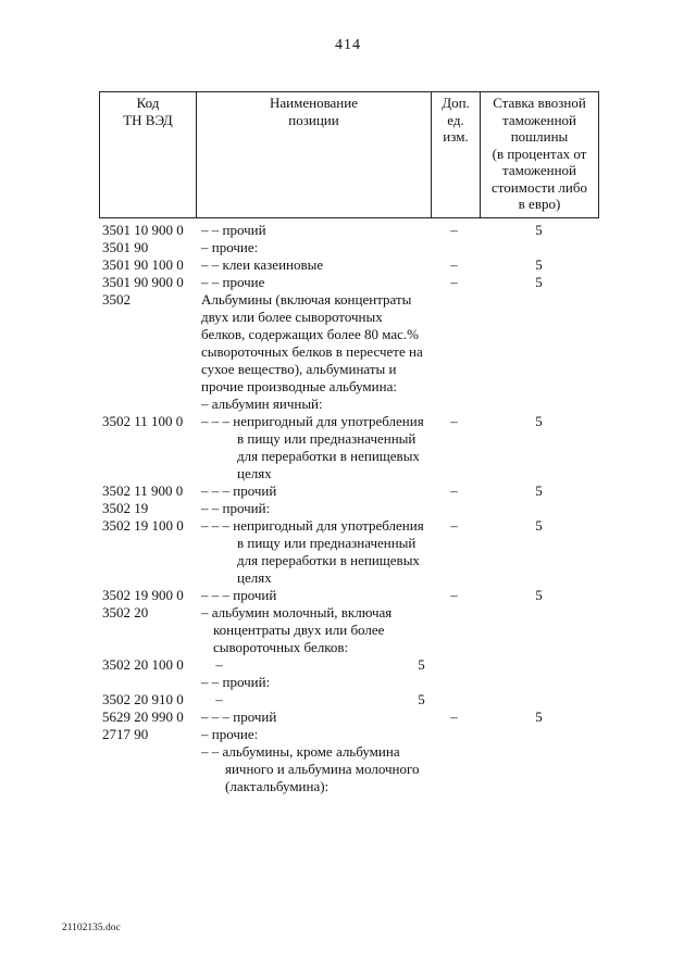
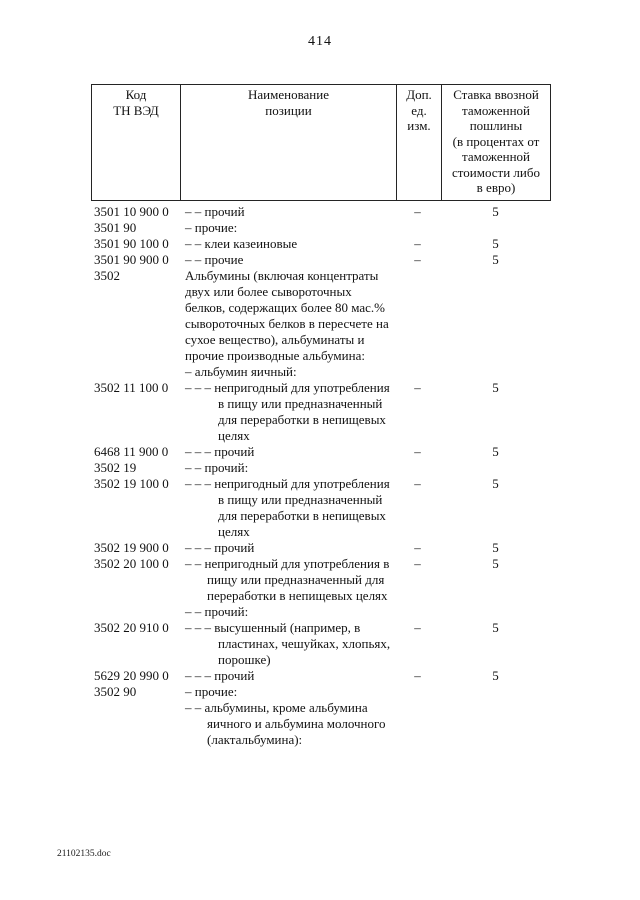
  414
  Код
  ТН ВЭД
  Наименование
  позиции
  Доп.
  ед.
  изм.
  Ставка ввозной
  таможенной
  пошлины
  (в процентах от
  таможенной
  стоимости либо
  в евро)
  3501 10 900 0
  – – прочий
  –
  5
  3501 90
  – прочие:
  3501 90 100 0
  – – клеи казеиновые
  –
  5
  3501 90 900 0
  – – прочие
  –
  5
  3502
  Альбумины (включая концентраты двух или более сывороточных белков, содержащих более 80 мас.% сывороточных белков в пересчете на сухое вещество), альбуминаты и прочие производные альбумина:
  – альбумин яичный:
  3502 11 100 0
  – – – непригодный для употребления в пищу или предназначенный для переработки в непищевых целях
  –
  5
- 3502 11 900 0
+ 6468 11 900 0
  – – – прочий
  –
  5
  3502 19
  – – прочий:
  3502 19 100 0
  – – – непригодный для употребления в пищу или предназначенный для переработки в непищевых целях
  –
  5
  3502 19 900 0
  – – – прочий
  –
  5
- 3502 20
- – альбумин молочный, включая концентраты двух или более сывороточных белков:
  3502 20 100 0
+ – – непригодный для употребления в пищу или предназначенный для переработки в непищевых целях
  –
  5
  – – прочий:
  3502 20 910 0
+ – – – высушенный (например, в пластинах, чешуйках, хлопьях, порошке)
  –
  5
  5629 20 990 0
  – – – прочий
  –
  5
- 2717 90
+ 3502 90
  – прочие:
  – – альбумины, кроме альбумина яичного и альбумина молочного (лактальбумина):
  21102135.doc
